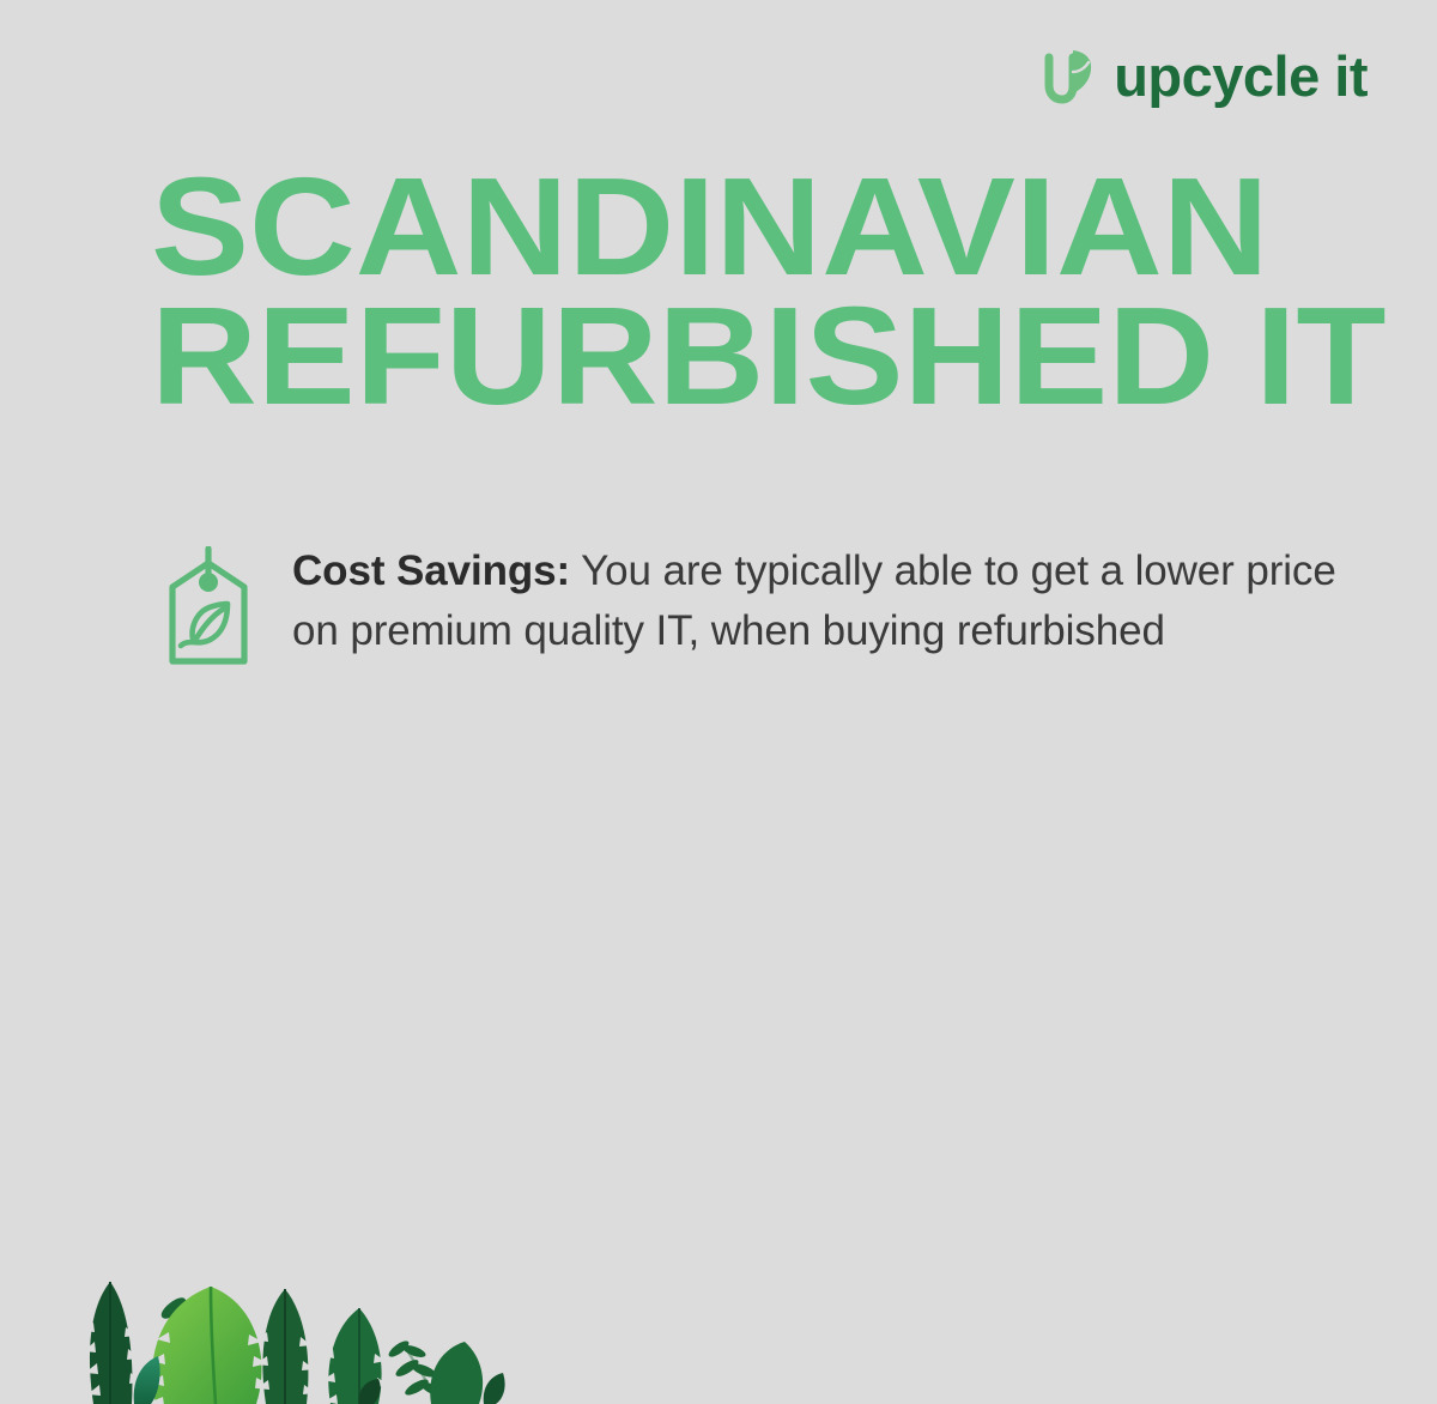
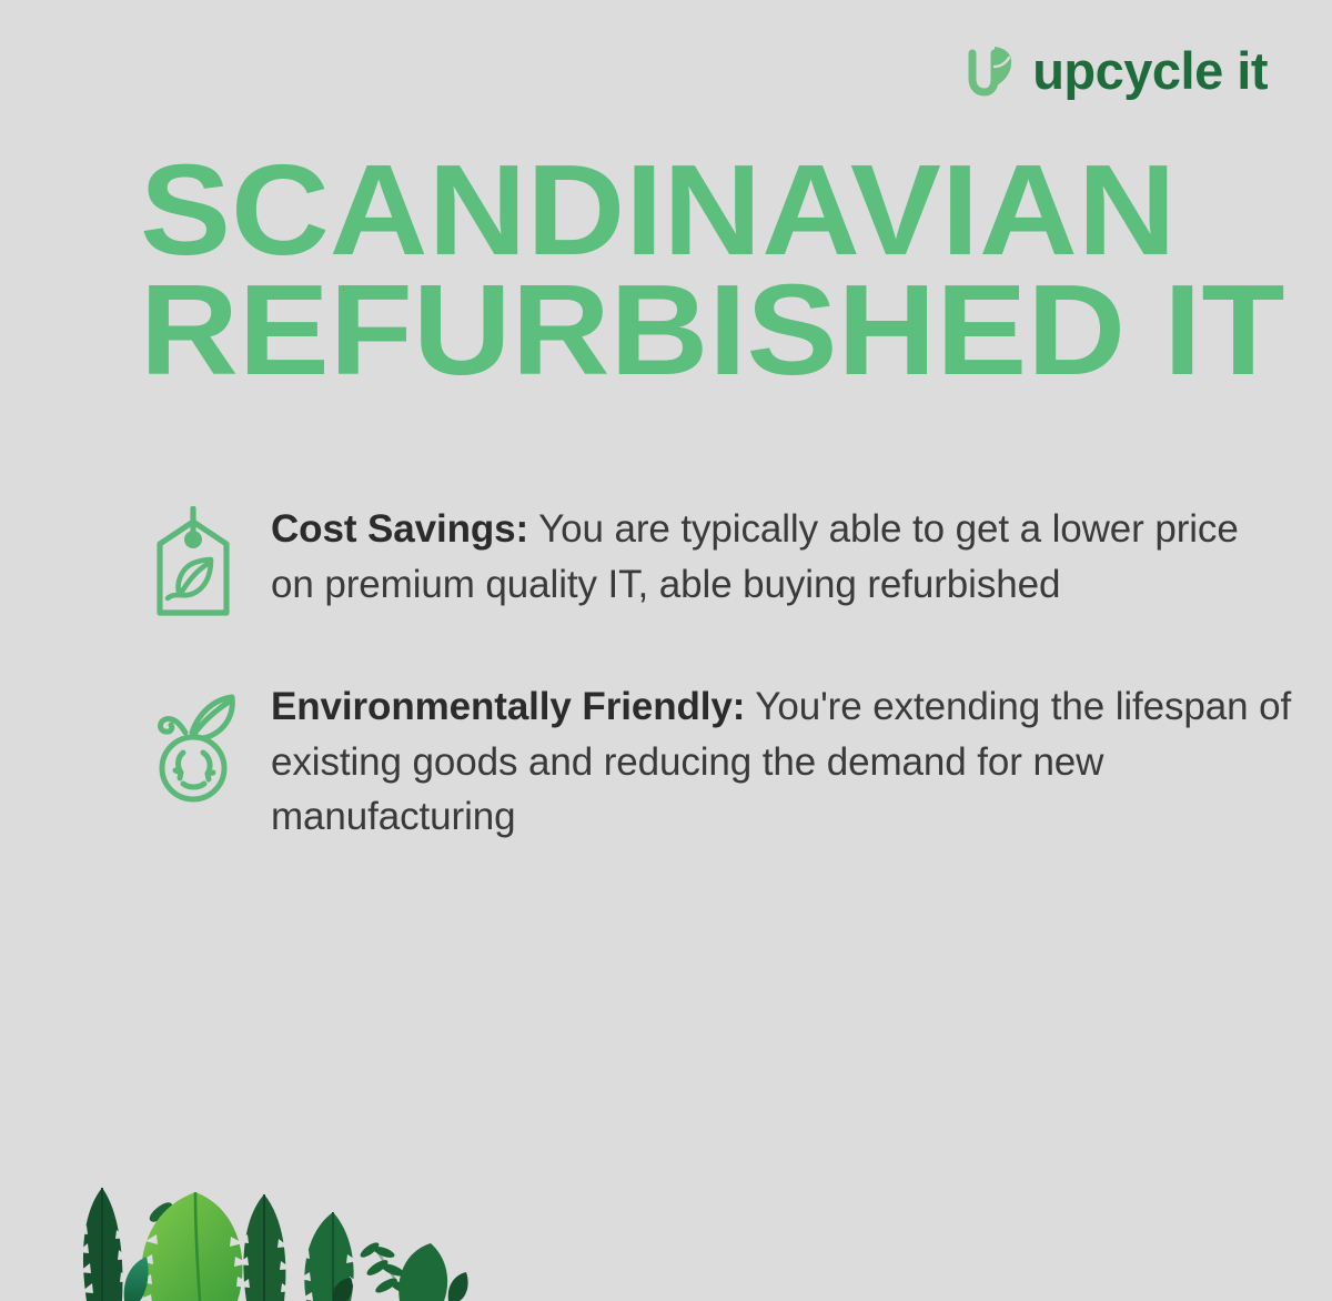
  upcycle it
  SCANDINAVIAN
  REFURBISHED IT
- Cost Savings: You are typically able to get a lower price on premium quality IT, when buying refurbished
+ Cost Savings: You are typically able to get a lower price on premium quality IT, able buying refurbished
+ Environmentally Friendly: You're extending the lifespan of existing goods and reducing the demand for new manufacturing
